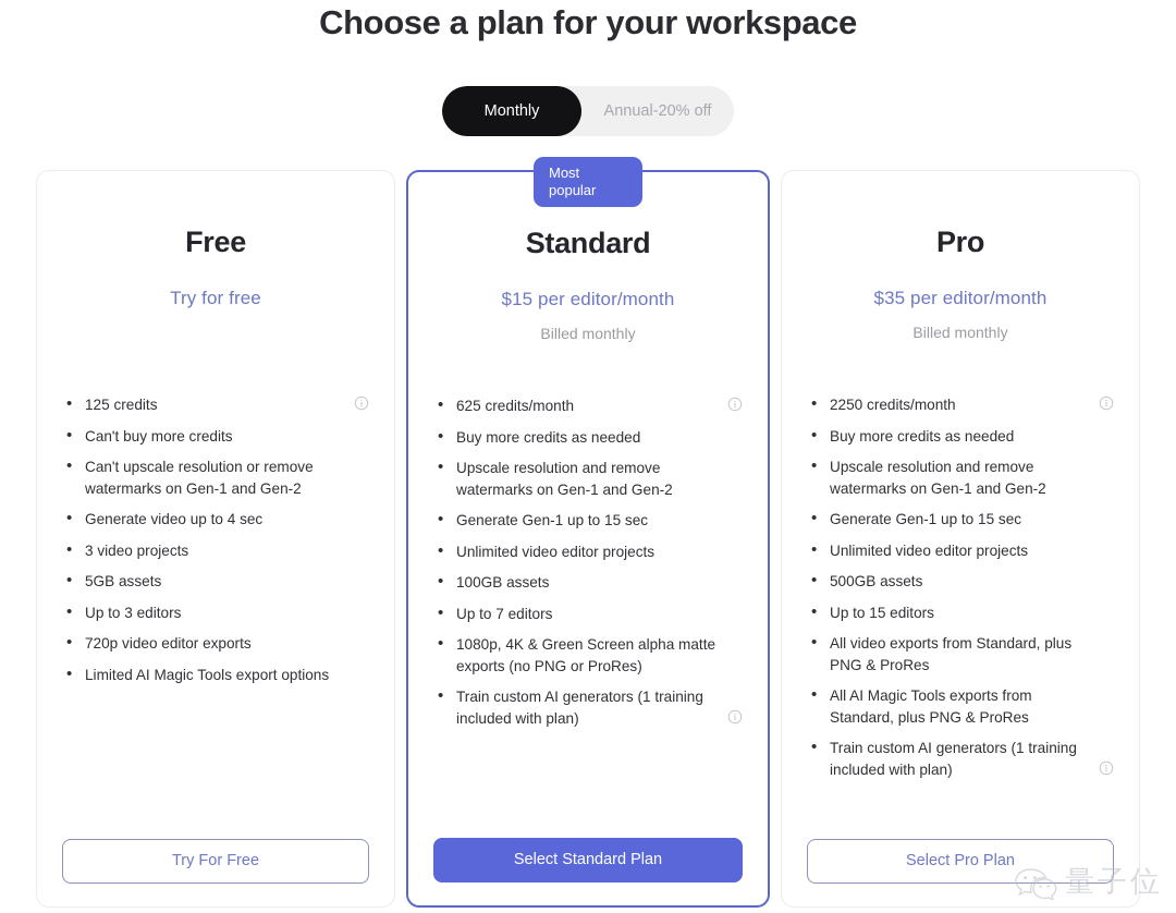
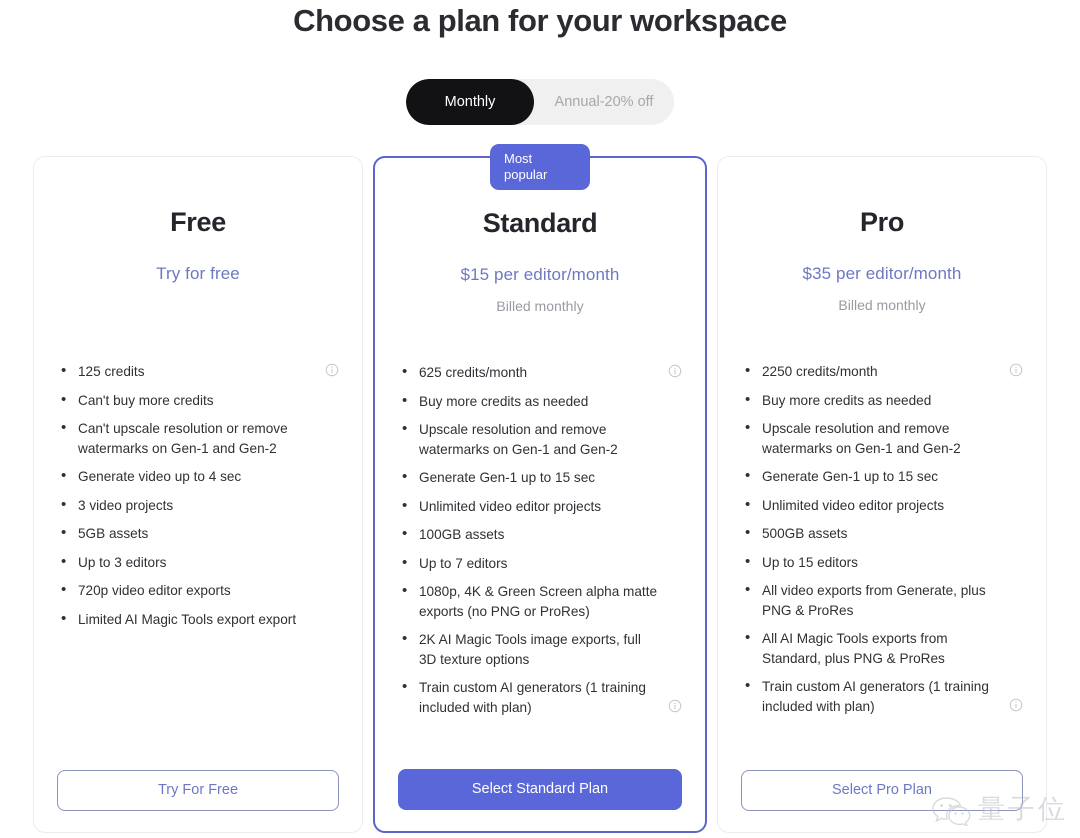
  Choose a plan for your workspace
  Monthly
  Annual-20% off
  Free
  Try for free
  125 credits
  Can't buy more credits
  Can't upscale resolution or remove watermarks on Gen-1 and Gen-2
  Generate video up to 4 sec
  3 video projects
  5GB assets
  Up to 3 editors
  720p video editor exports
- Limited AI Magic Tools export options
+ Limited AI Magic Tools export export
  Try For Free
  Most
  popular
  Standard
  $15 per editor/month
  Billed monthly
  625 credits/month
  Buy more credits as needed
  Upscale resolution and remove watermarks on Gen-1 and Gen-2
  Generate Gen-1 up to 15 sec
  Unlimited video editor projects
  100GB assets
  Up to 7 editors
  1080p, 4K & Green Screen alpha matte exports (no PNG or ProRes)
+ 2K AI Magic Tools image exports, full 3D texture options
  Train custom AI generators (1 training included with plan)
  Select Standard Plan
  Pro
  $35 per editor/month
  Billed monthly
  2250 credits/month
  Buy more credits as needed
  Upscale resolution and remove watermarks on Gen-1 and Gen-2
  Generate Gen-1 up to 15 sec
  Unlimited video editor projects
  500GB assets
  Up to 15 editors
- All video exports from Standard, plus PNG & ProRes
+ All video exports from Generate, plus PNG & ProRes
  All AI Magic Tools exports from Standard, plus PNG & ProRes
  Train custom AI generators (1 training included with plan)
  Select Pro Plan
  量子位
